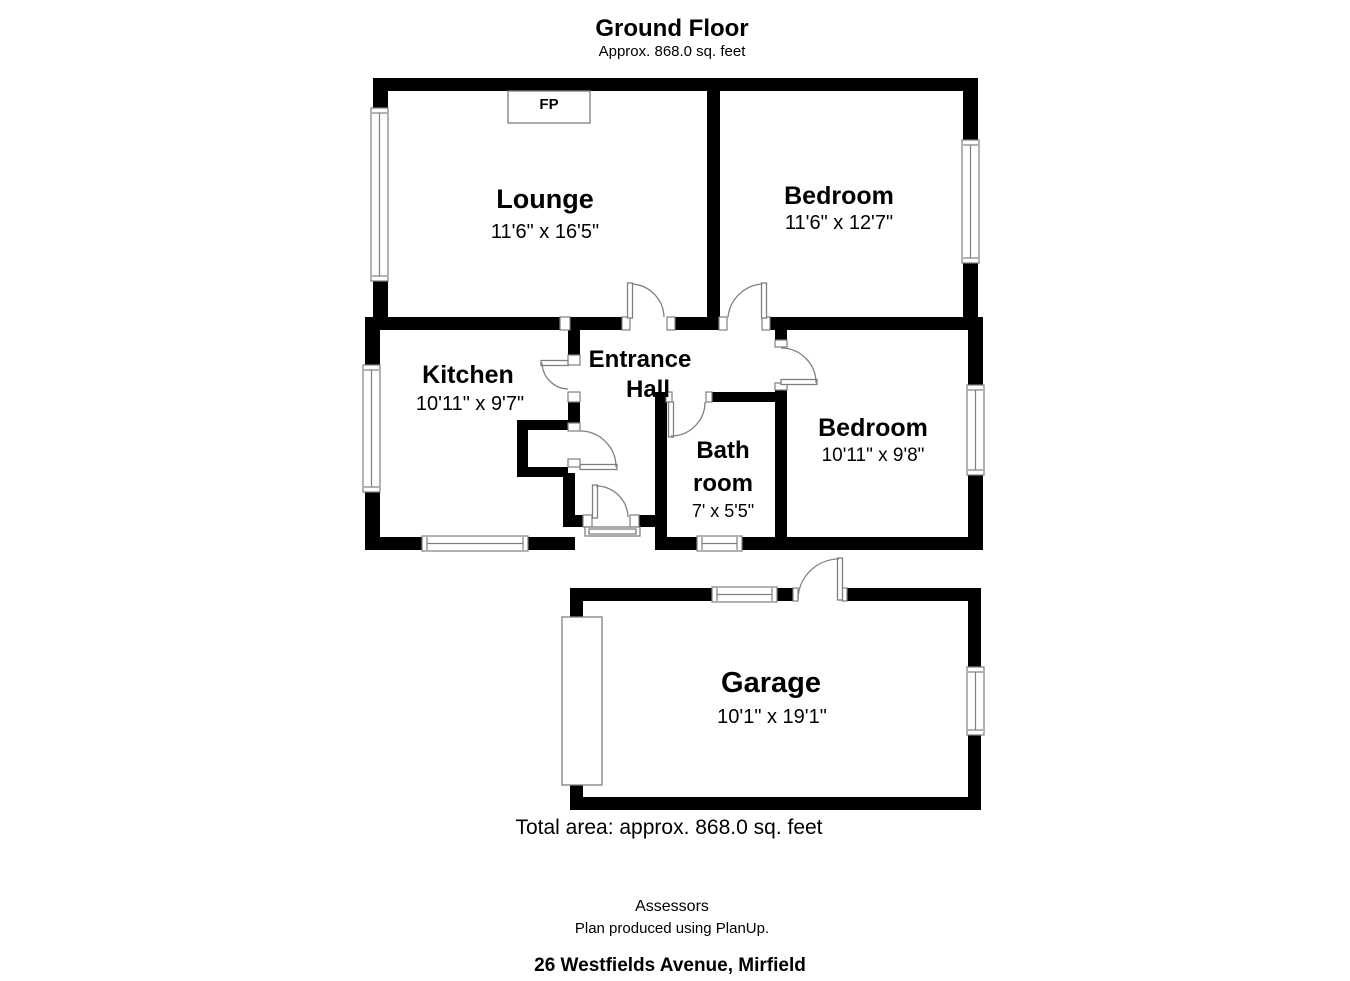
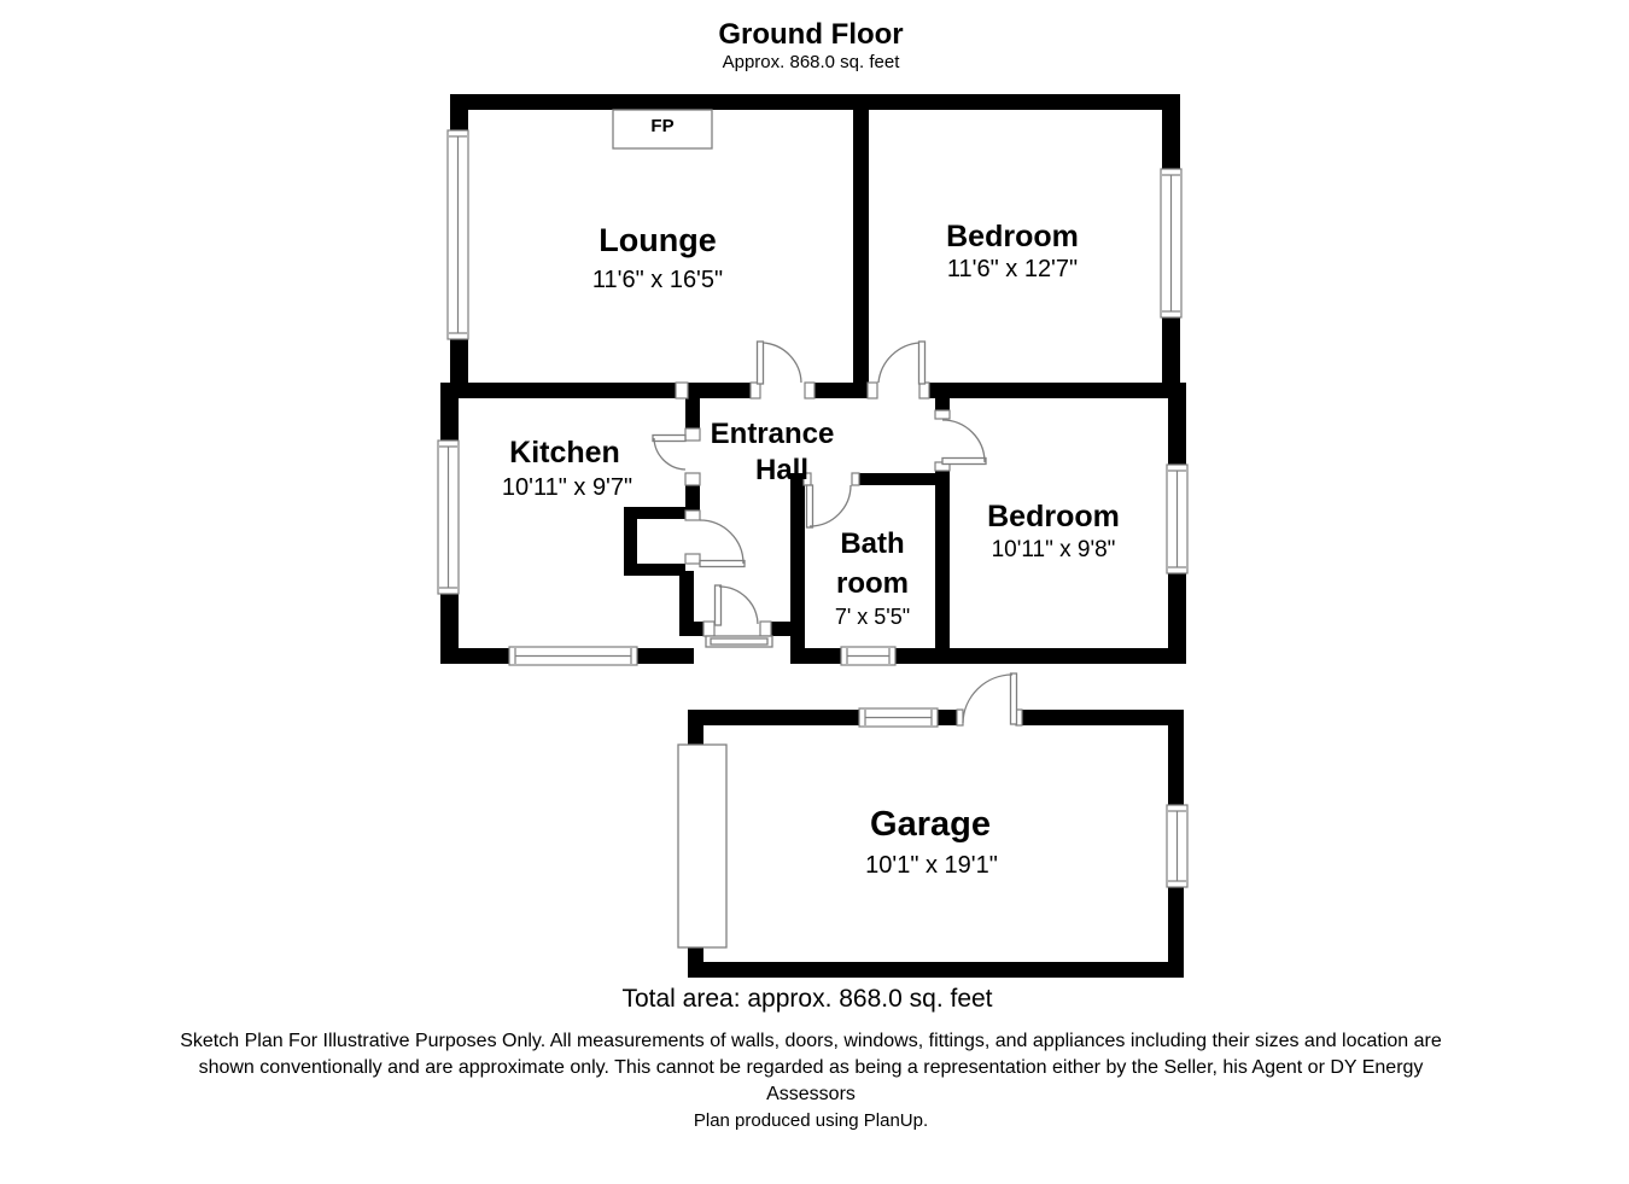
  Ground Floor
  Approx. 868.0 sq. feet
  FP
  Lounge
  11'6" x 16'5"
  Bedroom
  11'6" x 12'7"
  Kitchen
  10'11" x 9'7"
  Entrance
  Hall
  Bath
  room
  7' x 5'5"
  Bedroom
  10'11" x 9'8"
  Garage
  10'1" x 19'1"
  Total area: approx. 868.0 sq. feet
+ Sketch Plan For Illustrative Purposes Only. All measurements of walls, doors, windows, fittings, and appliances including their sizes and location are
+ shown conventionally and are approximate only. This cannot be regarded as being a representation either by the Seller, his Agent or DY Energy
  Assessors
  Plan produced using PlanUp.
- 26 Westfields Avenue, Mirfield
